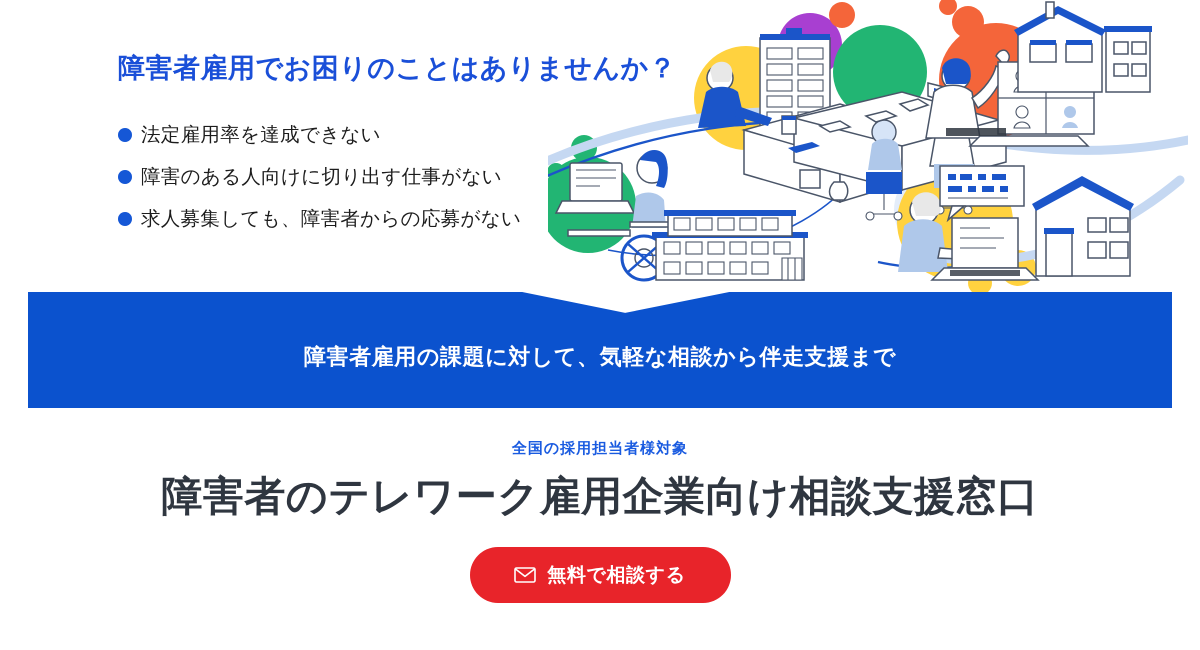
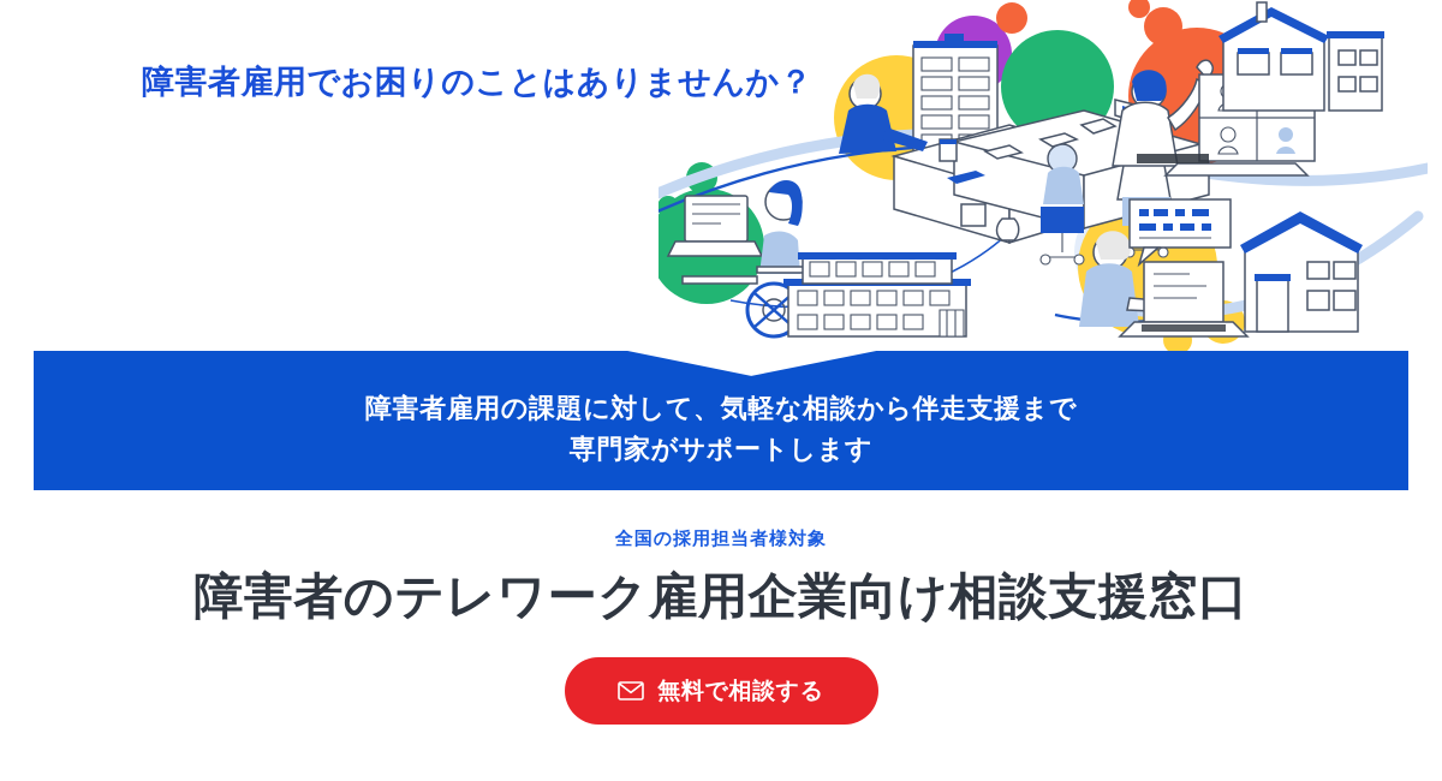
  障害者雇用でお困りのことはありません
- 法定雇用率を達成できない
- 障害のある人向けに切り出す仕事がない
- 求人募集しても、障害者からの応募がない
  障害者雇用の課題に対して、気軽な相談から伴走支援まで
+ 専門家がサポートします
  全国の採用担当者様対象
  障害者のテレワーク雇用企業向け相談支援窓口
  無料で相談する
